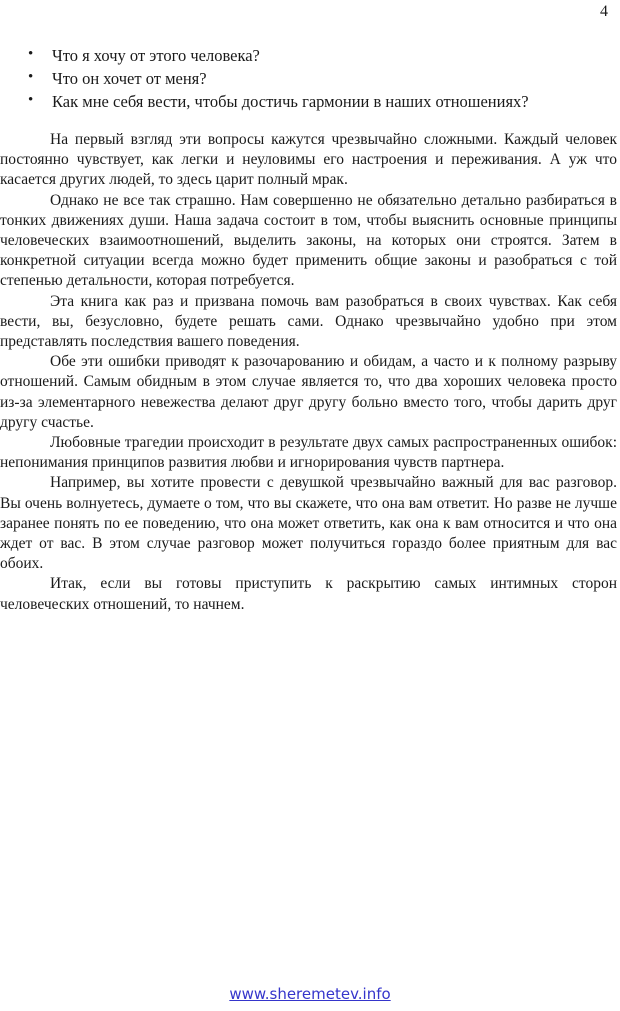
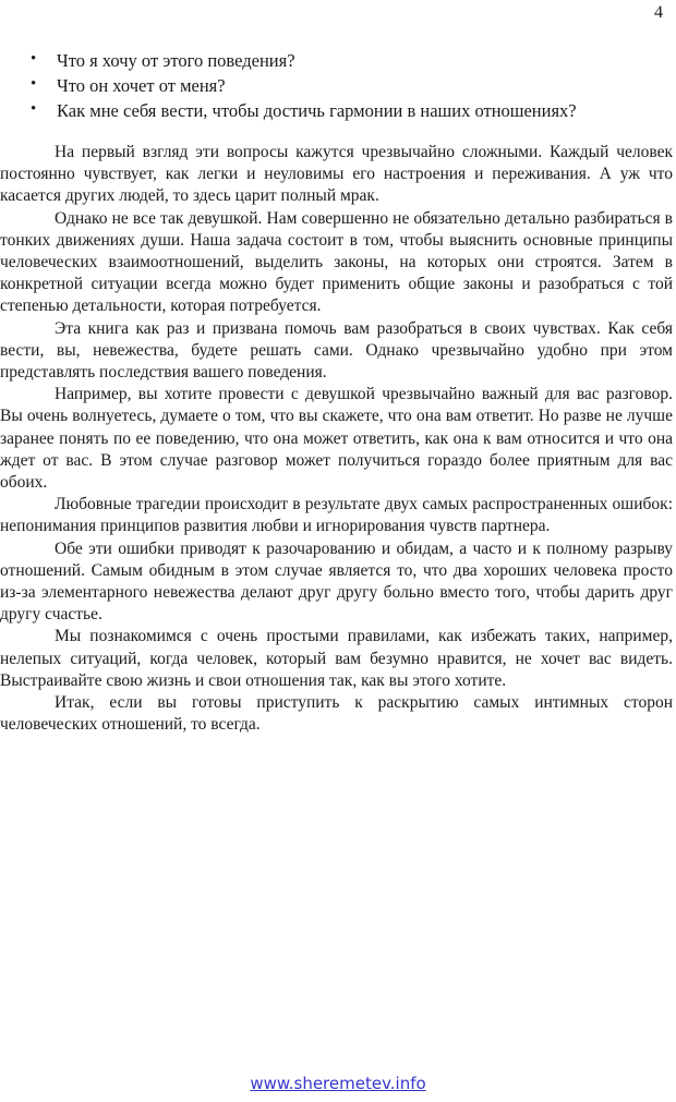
  4
  •
- Что я хочу от этого человека?
+ Что я хочу от этого поведения?
  •
  Что он хочет от меня?
  •
  Как мне себя вести, чтобы достичь гармонии в наших отношениях?
  На первый взгляд эти вопросы кажутся чрезвычайно сложными. Каждый человек постоянно чувствует, как легки и неуловимы его настроения и переживания. А уж что касается других людей, то здесь царит полный мрак.
- Однако не все так страшно. Нам совершенно не обязательно детально разбираться в тонких движениях души. Наша задача состоит в том, чтобы выяснить основные принципы человеческих взаимоотношений, выделить законы, на которых они строятся. Затем в конкретной ситуации всегда можно будет применить общие законы и разобраться с той степенью детальности, которая потребуется.
+ Однако не все так девушкой. Нам совершенно не обязательно детально разбираться в тонких движениях души. Наша задача состоит в том, чтобы выяснить основные принципы человеческих взаимоотношений, выделить законы, на которых они строятся. Затем в конкретной ситуации всегда можно будет применить общие законы и разобраться с той степенью детальности, которая потребуется.
- Эта книга как раз и призвана помочь вам разобраться в своих чувствах. Как себя вести, вы, безусловно, будете решать сами. Однако чрезвычайно удобно при этом представлять последствия вашего поведения.
+ Эта книга как раз и призвана помочь вам разобраться в своих чувствах. Как себя вести, вы, невежества, будете решать сами. Однако чрезвычайно удобно при этом представлять последствия вашего поведения.
- Обе эти ошибки приводят к разочарованию и обидам, а часто и к полному разрыву отношений. Самым обидным в этом случае является то, что два хороших человека просто из-за элементарного невежества делают друг другу больно вместо того, чтобы дарить друг другу счастье.
+ Например, вы хотите провести с девушкой чрезвычайно важный для вас разговор. Вы очень волнуетесь, думаете о том, что вы скажете, что она вам ответит. Но разве не лучше заранее понять по ее поведению, что она может ответить, как она к вам относится и что она ждет от вас. В этом случае разговор может получиться гораздо более приятным для вас обоих.
  Любовные трагедии происходит в результате двух самых распространенных ошибок: непонимания принципов развития любви и игнорирования чувств партнера.
- Например, вы хотите провести с девушкой чрезвычайно важный для вас разговор. Вы очень волнуетесь, думаете о том, что вы скажете, что она вам ответит. Но разве не лучше заранее понять по ее поведению, что она может ответить, как она к вам относится и что она ждет от вас. В этом случае разговор может получиться гораздо более приятным для вас обоих.
+ Обе эти ошибки приводят к разочарованию и обидам, а часто и к полному разрыву отношений. Самым обидным в этом случае является то, что два хороших человека просто из-за элементарного невежества делают друг другу больно вместо того, чтобы дарить друг другу счастье.
+ Мы познакомимся с очень простыми правилами, как избежать таких, например, нелепых ситуаций, когда человек, который вам безумно нравится, не хочет вас видеть. Выстраивайте свою жизнь и свои отношения так, как вы этого хотите.
- Итак, если вы готовы приступить к раскрытию самых интимных сторон человеческих отношений, то начнем.
+ Итак, если вы готовы приступить к раскрытию самых интимных сторон человеческих отношений, то всегда.
  www.sheremetev.info
